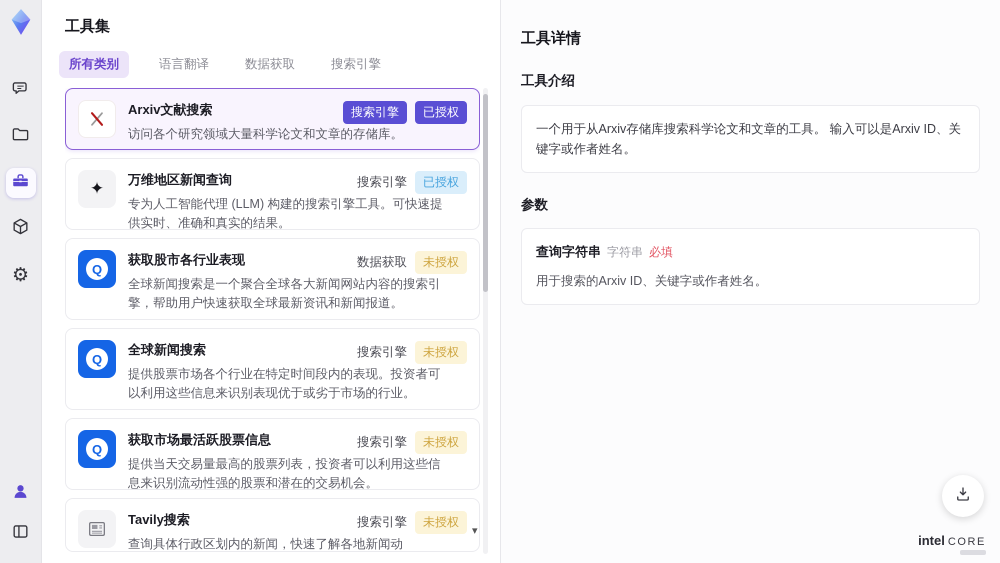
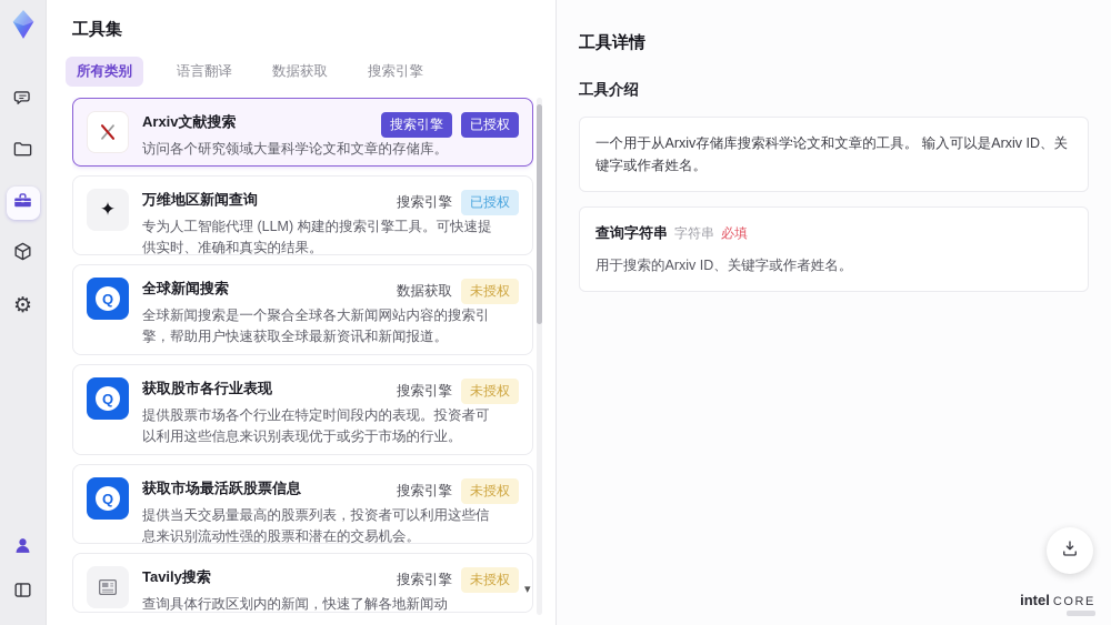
  ⚙
  工具集
  所有类别
  语言翻译
  数据获取
  搜索引擎
  Arxiv文献搜索
  访问各个研究领域大量科学论文和文章的存储库。
  搜索引擎
  已授权
  ✦
  万维地区新闻查询
  专为人工智能代理 (LLM) 构建的搜索引擎工具。可快速提供实时、准确和真实的结果。
  搜索引擎
  已授权
  Q
- 获取股市各行业表现
+ 全球新闻搜索
  全球新闻搜索是一个聚合全球各大新闻网站内容的搜索引擎，帮助用户快速获取全球最新资讯和新闻报道。
  数据获取
  未授权
  Q
- 全球新闻搜索
+ 获取股市各行业表现
  提供股票市场各个行业在特定时间段内的表现。投资者可以利用这些信息来识别表现优于或劣于市场的行业。
  搜索引擎
  未授权
  Q
  获取市场最活跃股票信息
  提供当天交易量最高的股票列表，投资者可以利用这些信息来识别流动性强的股票和潜在的交易机会。
  搜索引擎
  未授权
  Tavily搜索
  查询具体行政区划内的新闻，快速了解各地新闻动
  搜索引擎
  未授权
  ▾
  工具详情
  工具介绍
  一个用于从Arxiv存储库搜索科学论文和文章的工具。 输入可以是Arxiv ID、关键字或作者姓名。
- 参数
  查询字符串
  字符串
  必填
  用于搜索的Arxiv ID、关键字或作者姓名。
  intel
  CORE
